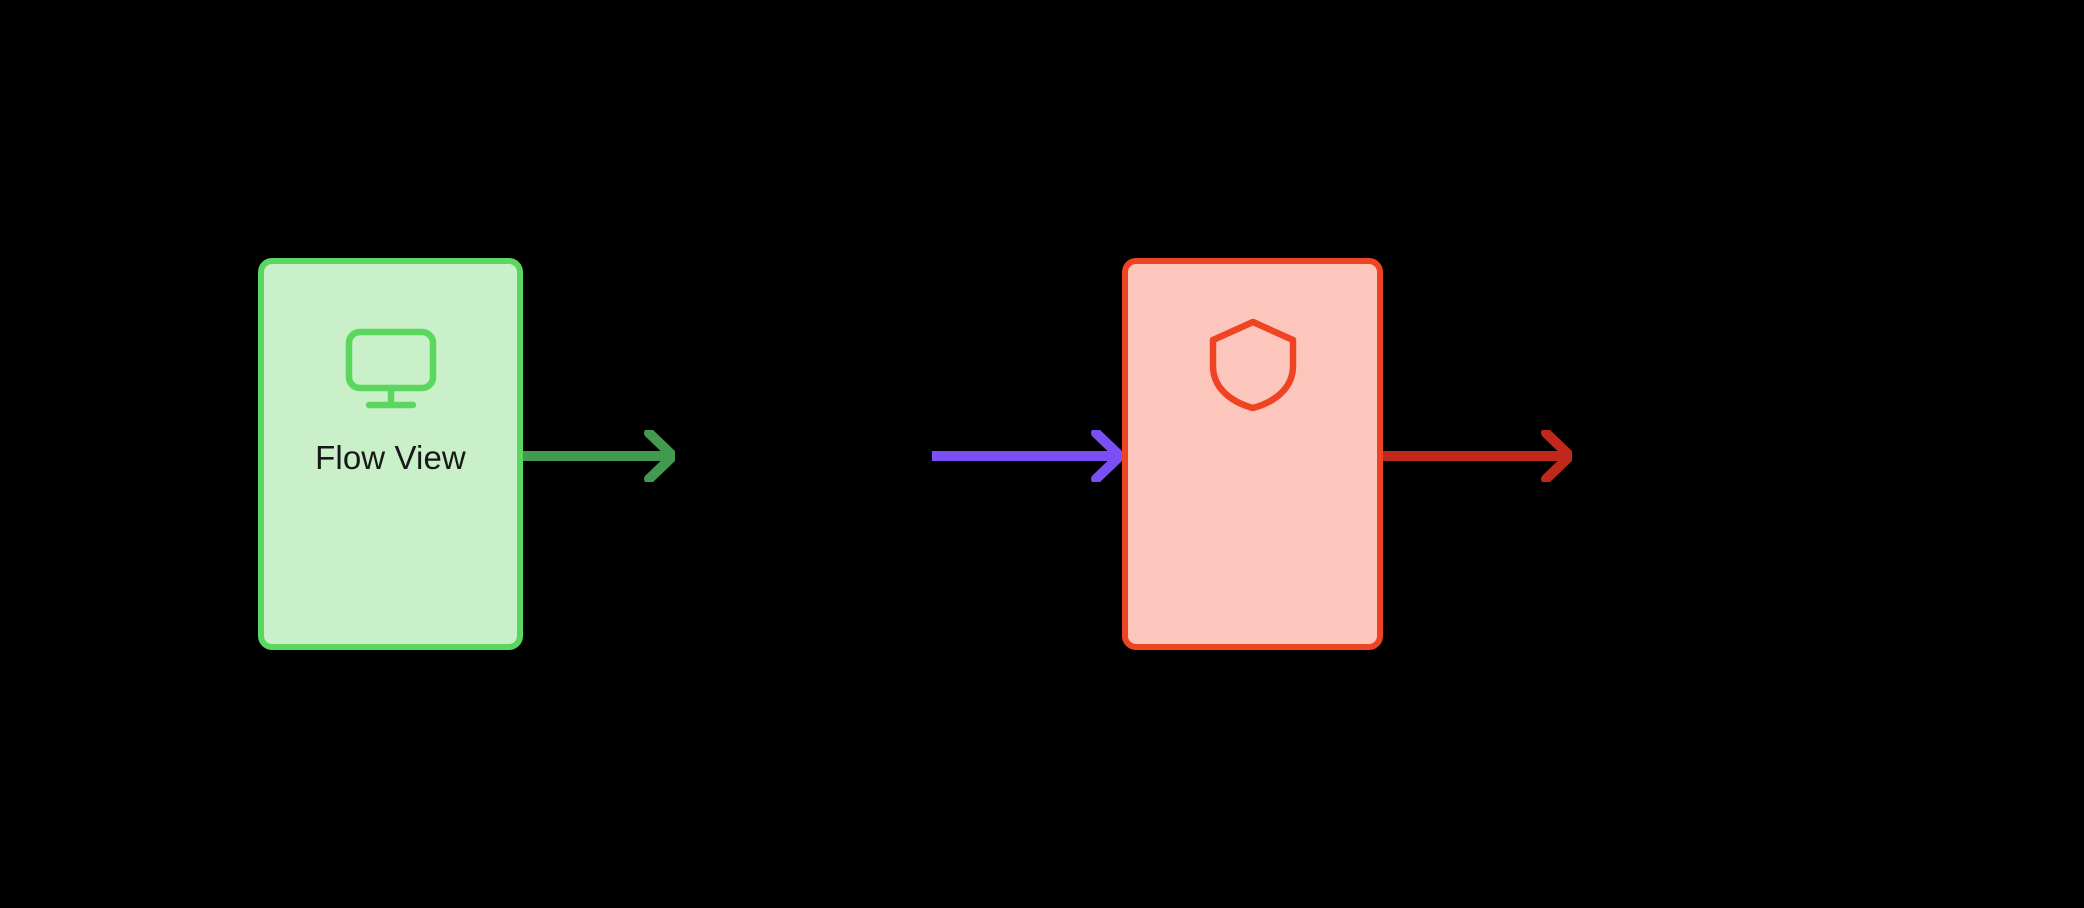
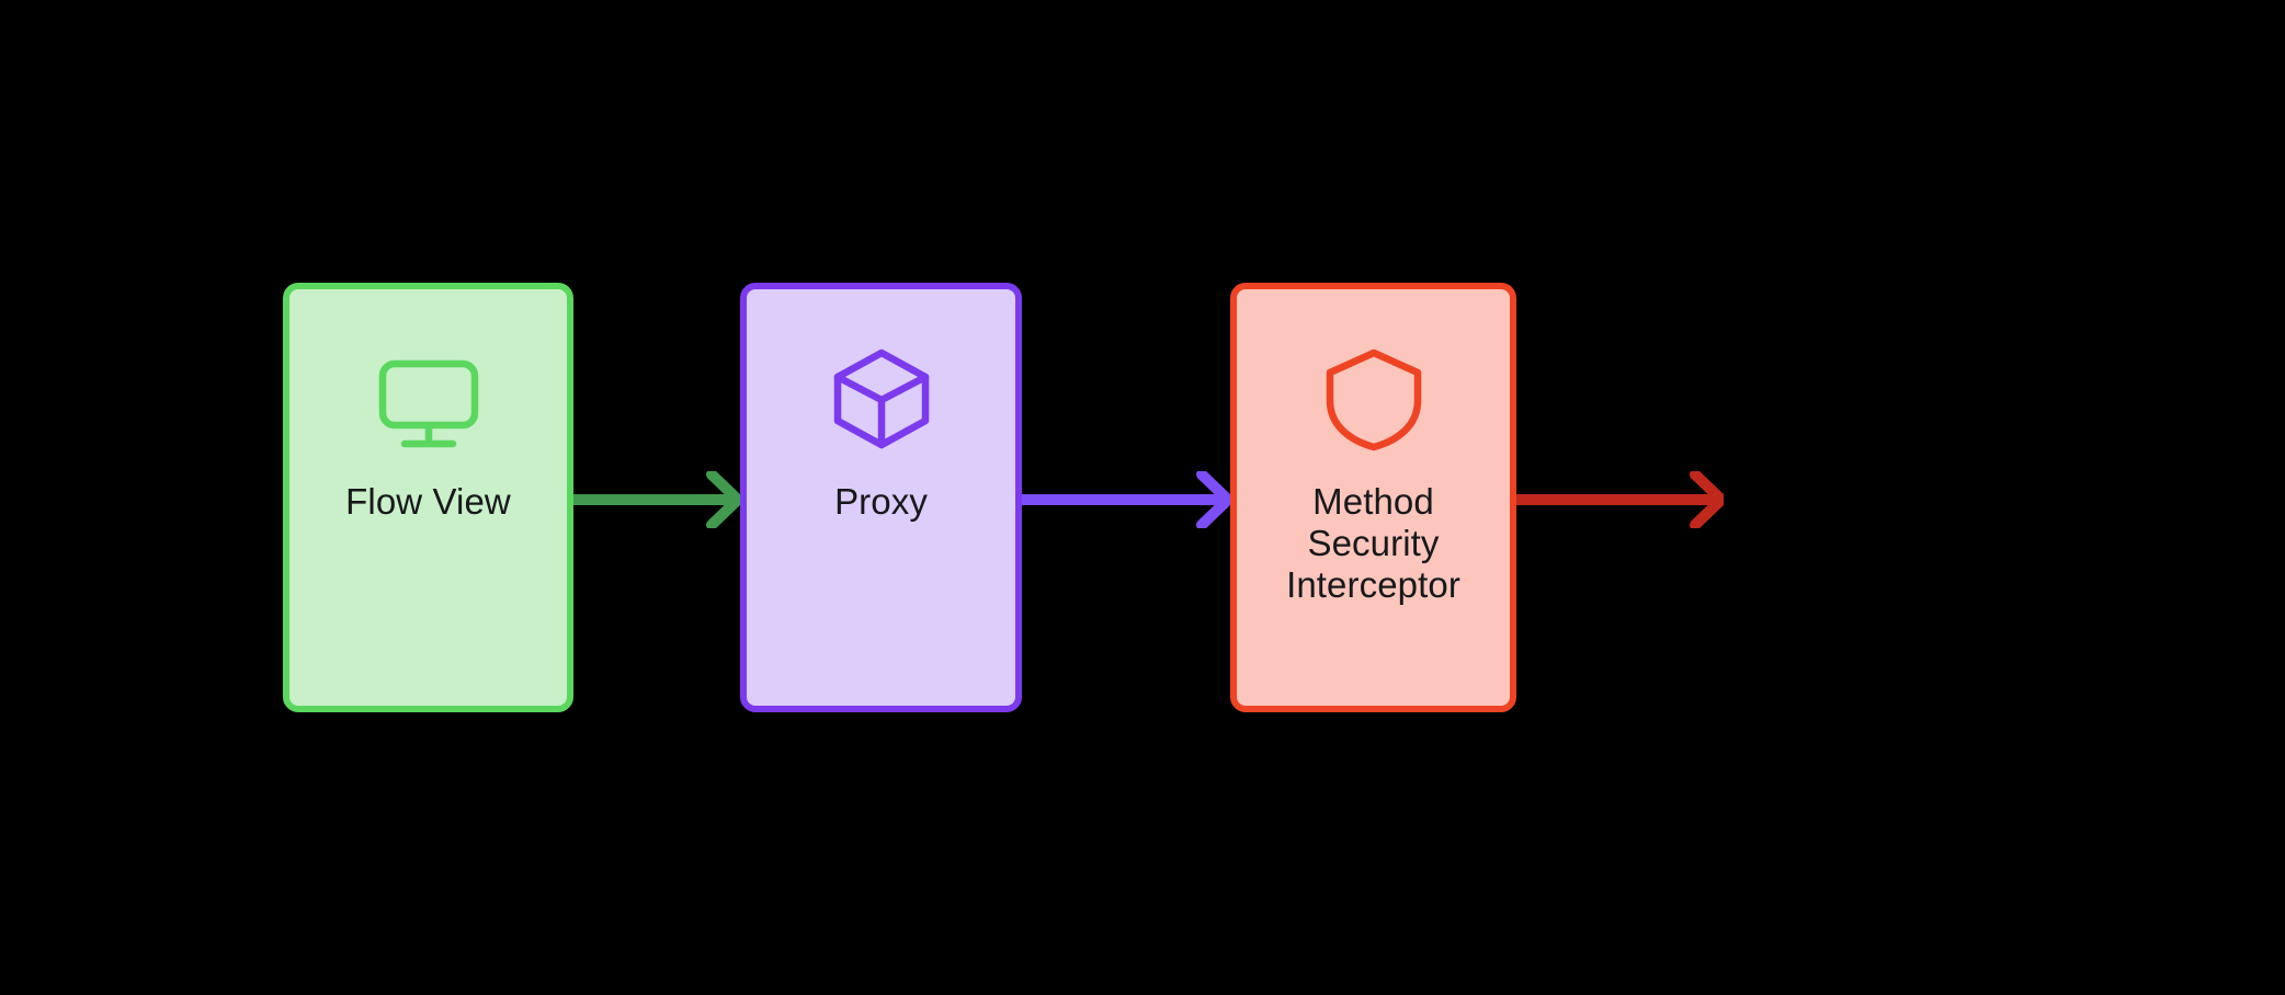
  Flow View
+ Proxy
+ Method
+ Security
+ Interceptor
